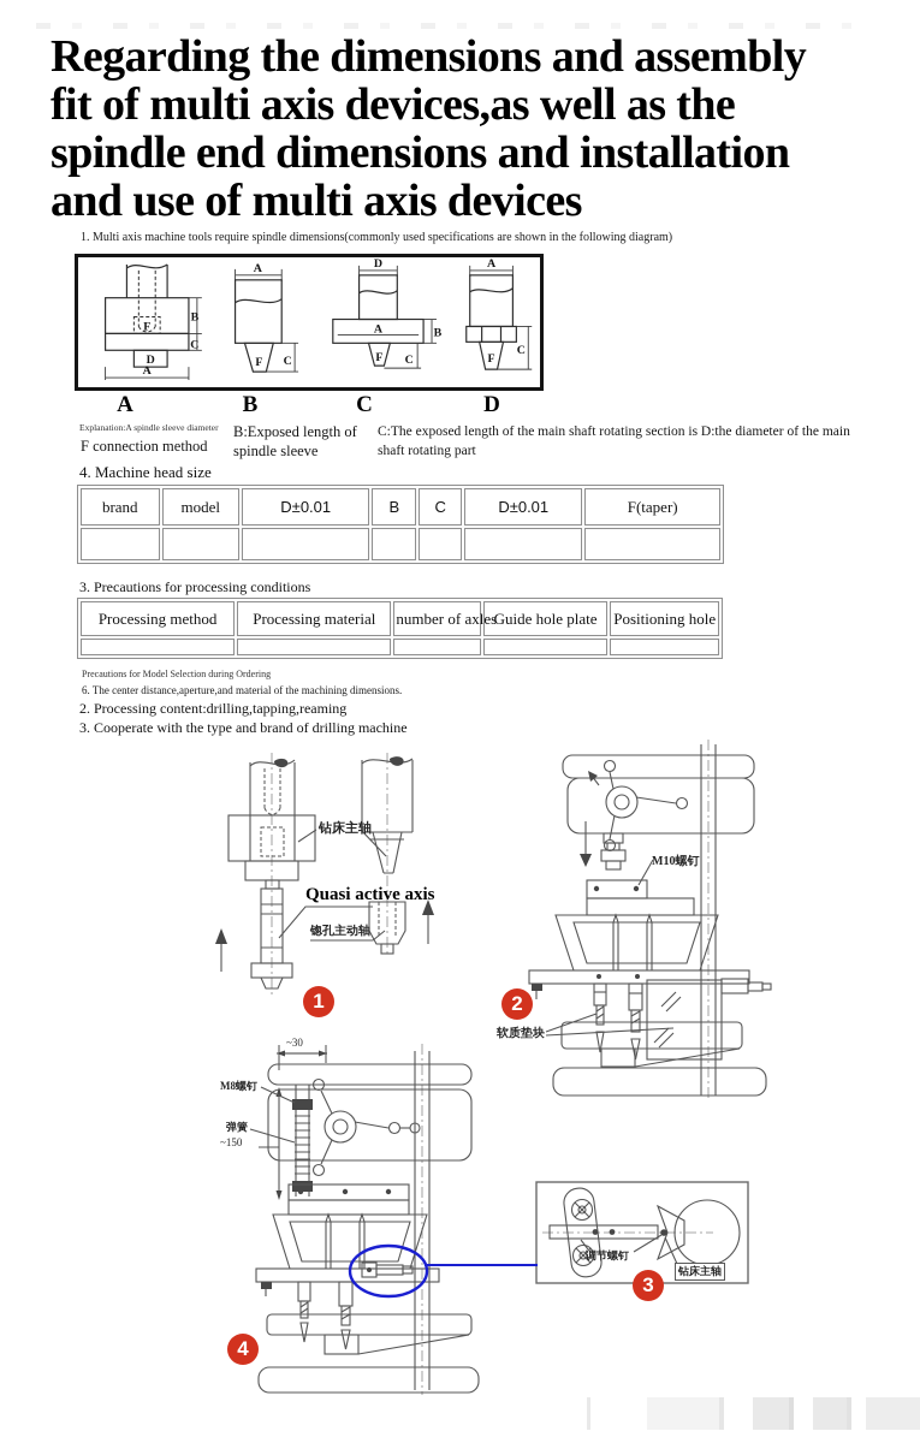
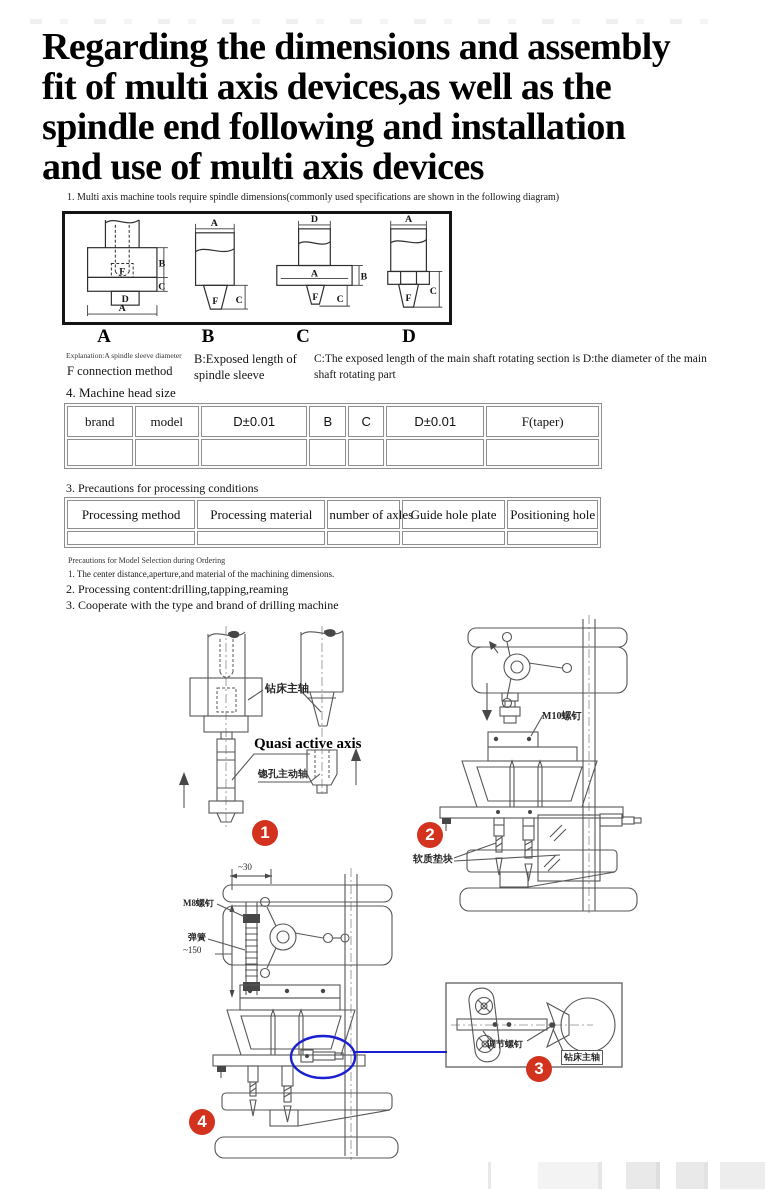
  Regarding the dimensions and assembly
  fit of multi axis devices,as well as the
- spindle end dimensions and installation
+ spindle end following and installation
  and use of multi axis devices
  1. Multi axis machine tools require spindle dimensions(commonly used specifications are shown in the following diagram)
  B
  C
  F
  D
  A
  A
  F
  C
  D
  A
  B
  F
  C
  A
  F
  C
  A
  B
  C
  D
  Explanation:A spindle sleeve diameter
  F connection method
  B:Exposed length of spindle sleeve
  C:The exposed length of the main shaft rotating section is D:the diameter of the main shaft rotating part
  4. Machine head size
  brand	model	D±0.01	B	C	D±0.01	F(taper)
  3. Precautions for processing conditions
  Processing method	Processing material	number of axle	Guide hole plate	Positioning hole
  Precautions for Model Selection during Ordering
- 6. The center distance,aperture,and material of the machining dimensions.
+ 1. The center distance,aperture,and material of the machining dimensions.
  2. Processing content:drilling,tapping,reaming
  3. Cooperate with the type and brand of drilling machine
  钻床主轴
  Quasi active axis
  锪孔主动轴
  M10螺钉
  软质垫块
  ~30
  M8螺钉
  弹簧
  ~150
  调节螺钉
  钻床主轴
  1
  2
  3
  4
